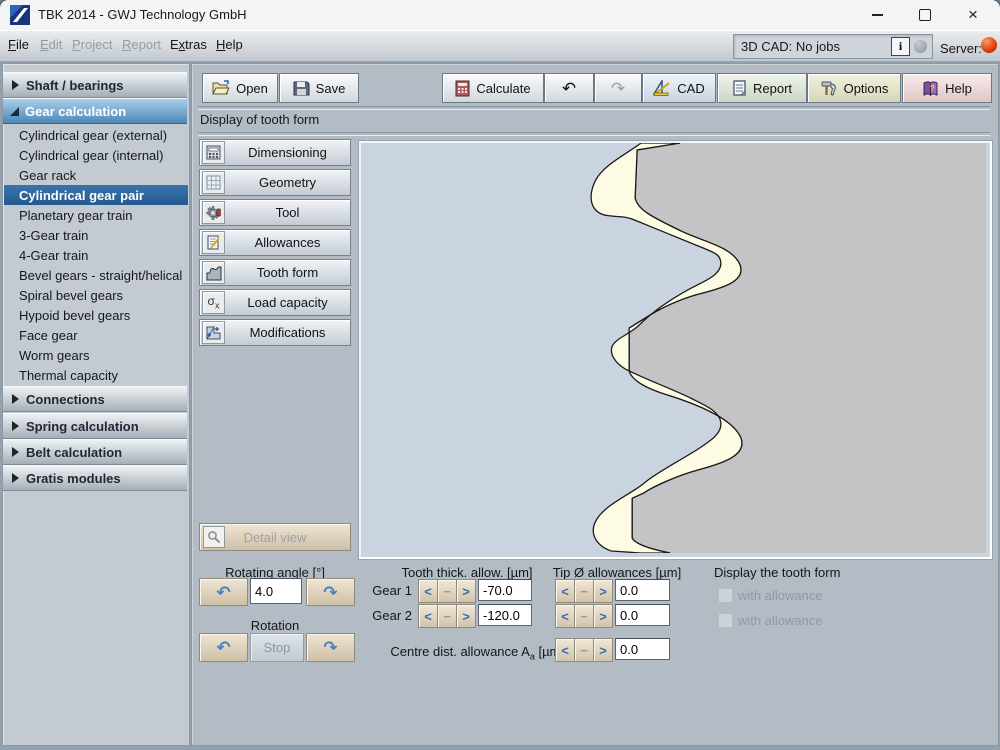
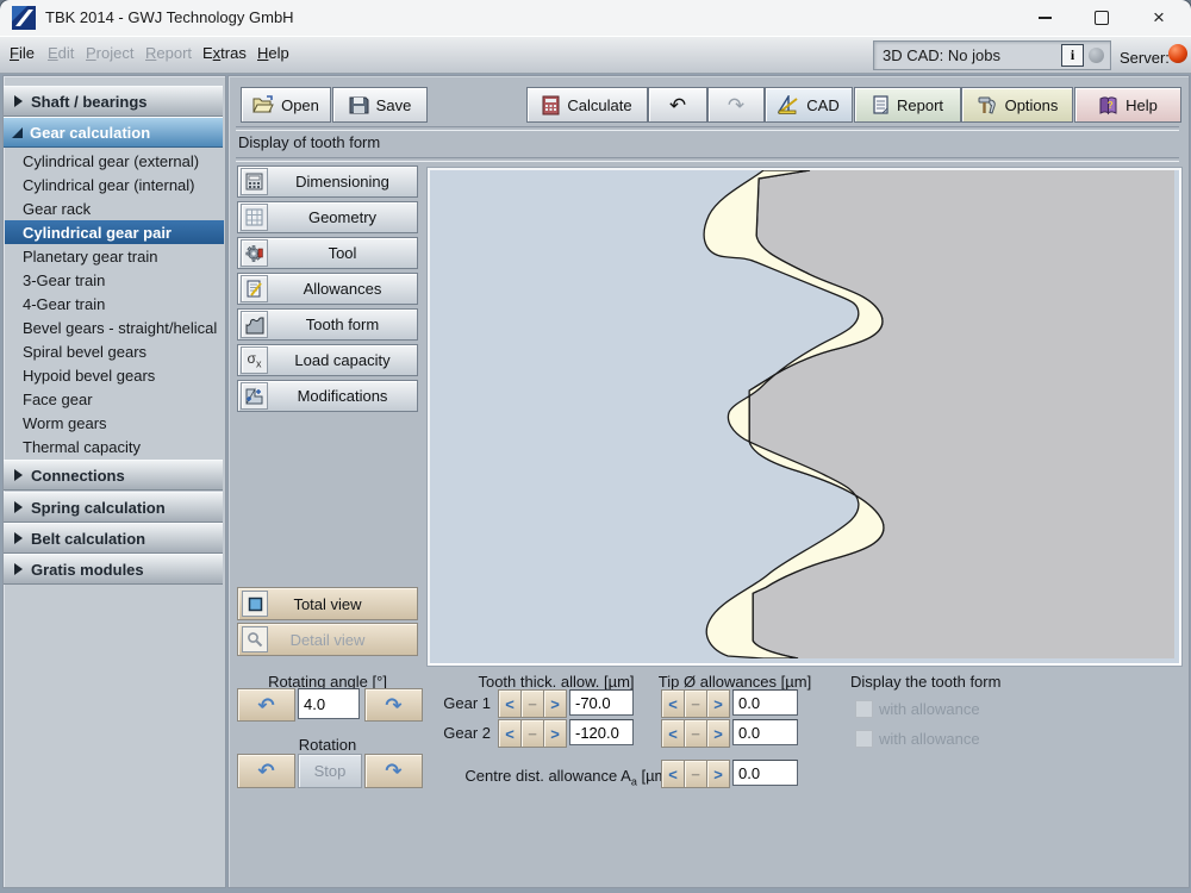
  TBK 2014 - GWJ Technology GmbH
  ×
  File
  Edit
  Project
  Report
  Extras
  Help
  3D CAD: No jobs
  i
  Server:
  Shaft / bearings
  Gear calculation
  Cylindrical gear (external)
  Cylindrical gear (internal)
  Gear rack
  Cylindrical gear pair
  Planetary gear train
  3-Gear train
  4-Gear train
  Bevel gears - straight/helical
  Spiral bevel gears
  Hypoid bevel gears
  Face gear
  Worm gears
  Thermal capacity
  Connections
  Spring calculation
  Belt calculation
  Gratis modules
  Open
  Save
  Calculate
  ↶
  ↷
  CAD
  Report
  Options
  ?
  Help
  Display of tooth form
  Dimensioning
  Geometry
  Tool
  Allowances
  Tooth form
  σx
  Load capacity
  Modifications
+ Total view
  Detail view
  Rotating angle [°]
  ↶
  4.0
  ↷
  Rotation
  ↶
  Stop
  ↷
  Tooth thick. allow. [µm]
  Gear 1
  <
  −
  >
  -70.0
  Gear 2
  <
  −
  >
  -120.0
  Centre dist. allowance Aa [µ
  Tip Ø allowances [µm]
  <
  −
  >
  0.0
  <
  −
  >
  0.0
  <
  −
  >
  0.0
  Display the tooth form
  with allowance
  with allowance
